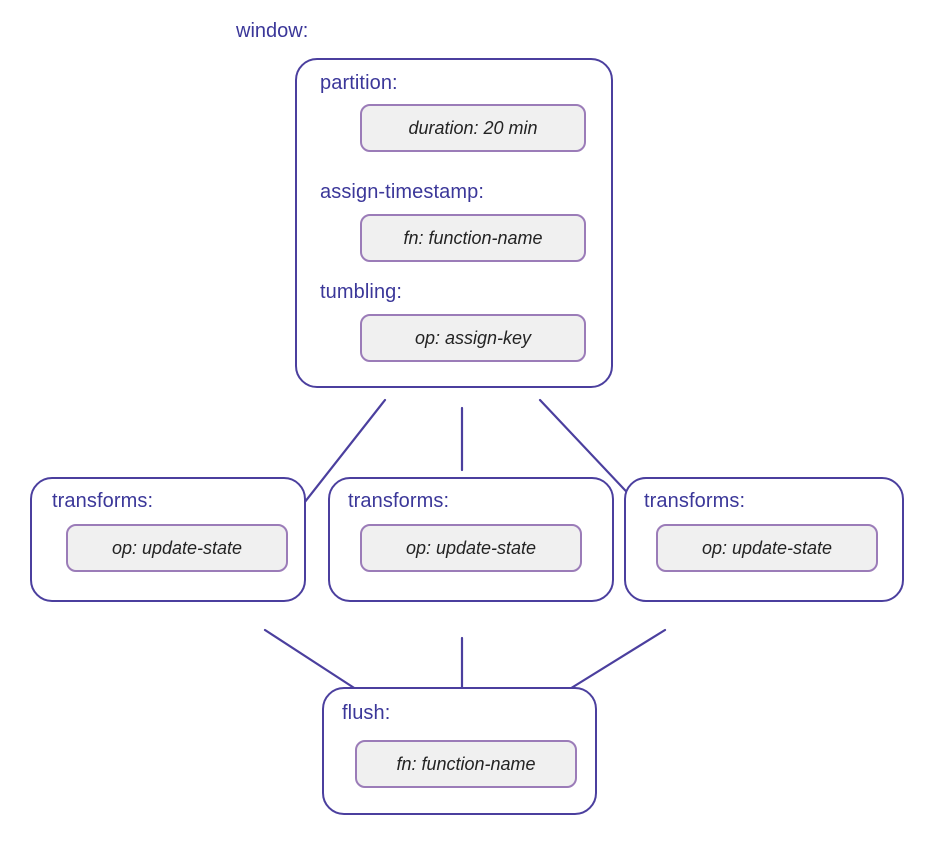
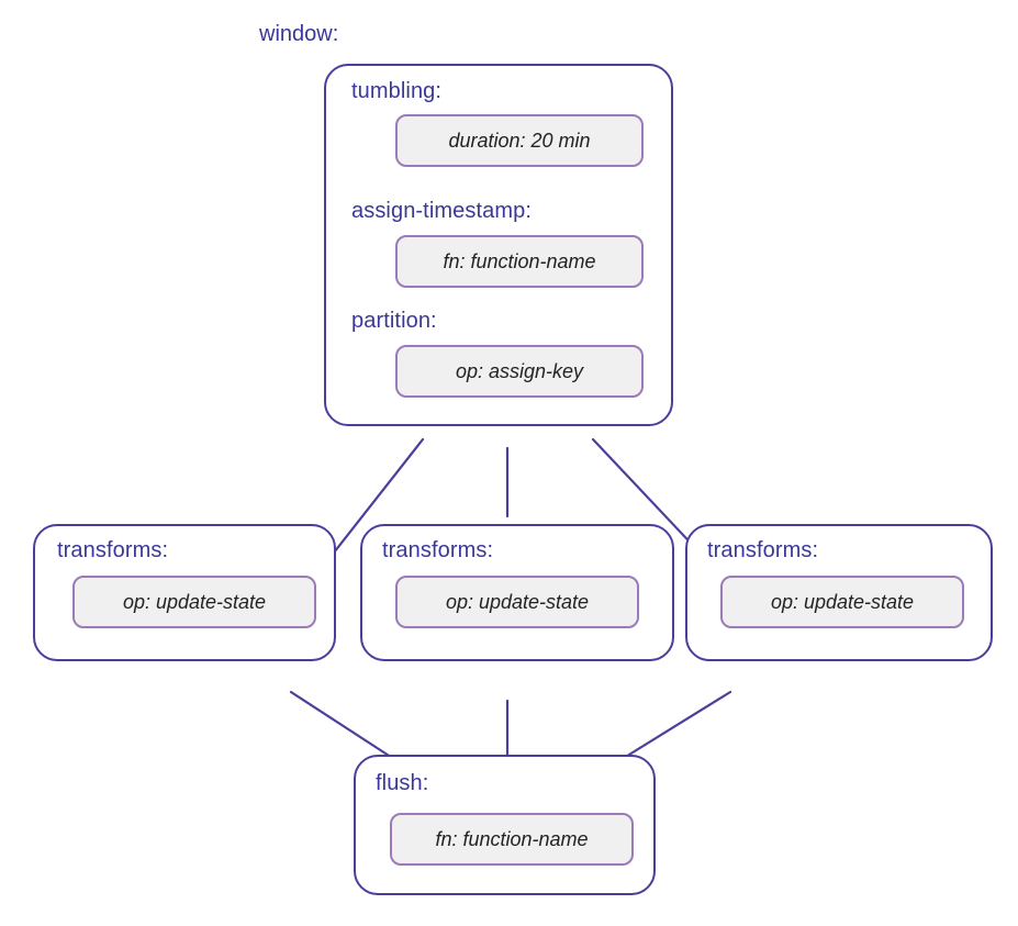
  window:
- partition:
+ tumbling:
  duration: 20 min
  assign-timestamp:
  fn: function-name
- tumbling:
+ partition:
  op: assign-key
  transforms:
  op: update-state
  transforms:
  op: update-state
  transforms:
  op: update-state
  flush:
  fn: function-name
